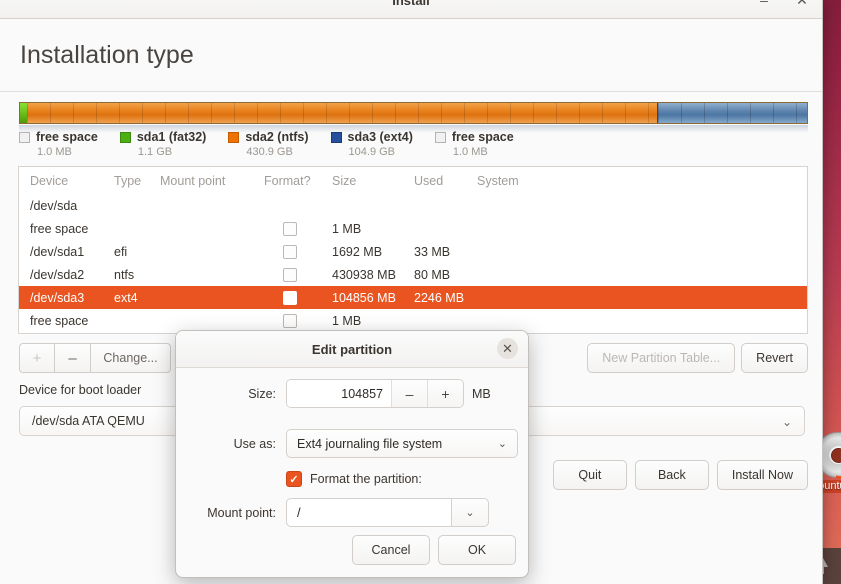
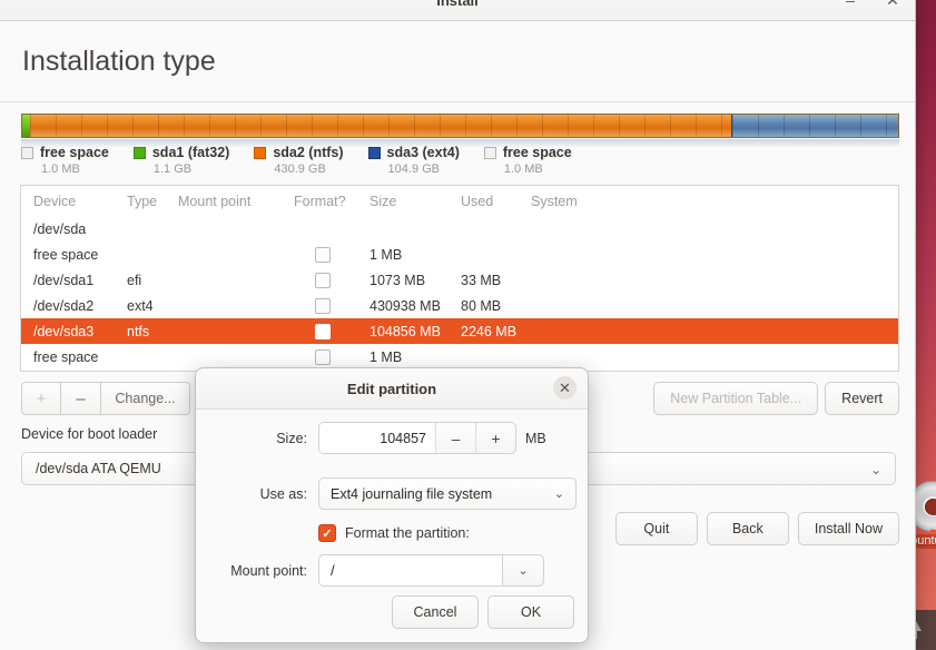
  Install
  –
  Installation type
  free space
  1.0 MB
  sda1 (fat32)
  1.1 GB
  sda2 (ntfs)
  430.9 GB
  sda3 (ext4)
  104.9 GB
  free space
  1.0 MB
  Device
  Type
  Mount point
  Format?
  Size
  Used
  System
  /dev/sda
  free space
  1 MB
  /dev/sda1
  efi
- 1692 MB
+ 1073 MB
  33 MB
  /dev/sda2
- ntfs
+ ext4
  430938 MB
  80 MB
  /dev/sda3
- ext4
+ ntfs
  104856 MB
  2246 MB
  free space
  1 MB
  +
  –
  Change...
  New Partition Table...
  Revert
  Device for boot loader
  /dev/sda ATA QEMU
  ⌄
  Quit
  Back
  Install Now
  Edit partition
  ✕
  Size:
  104857
  –
  +
  MB
  Use as:
  Ext4 journaling file system
  ⌄
  ✓
  Format the partition:
  Mount point:
  /
  ⌄
  Cancel
  OK
